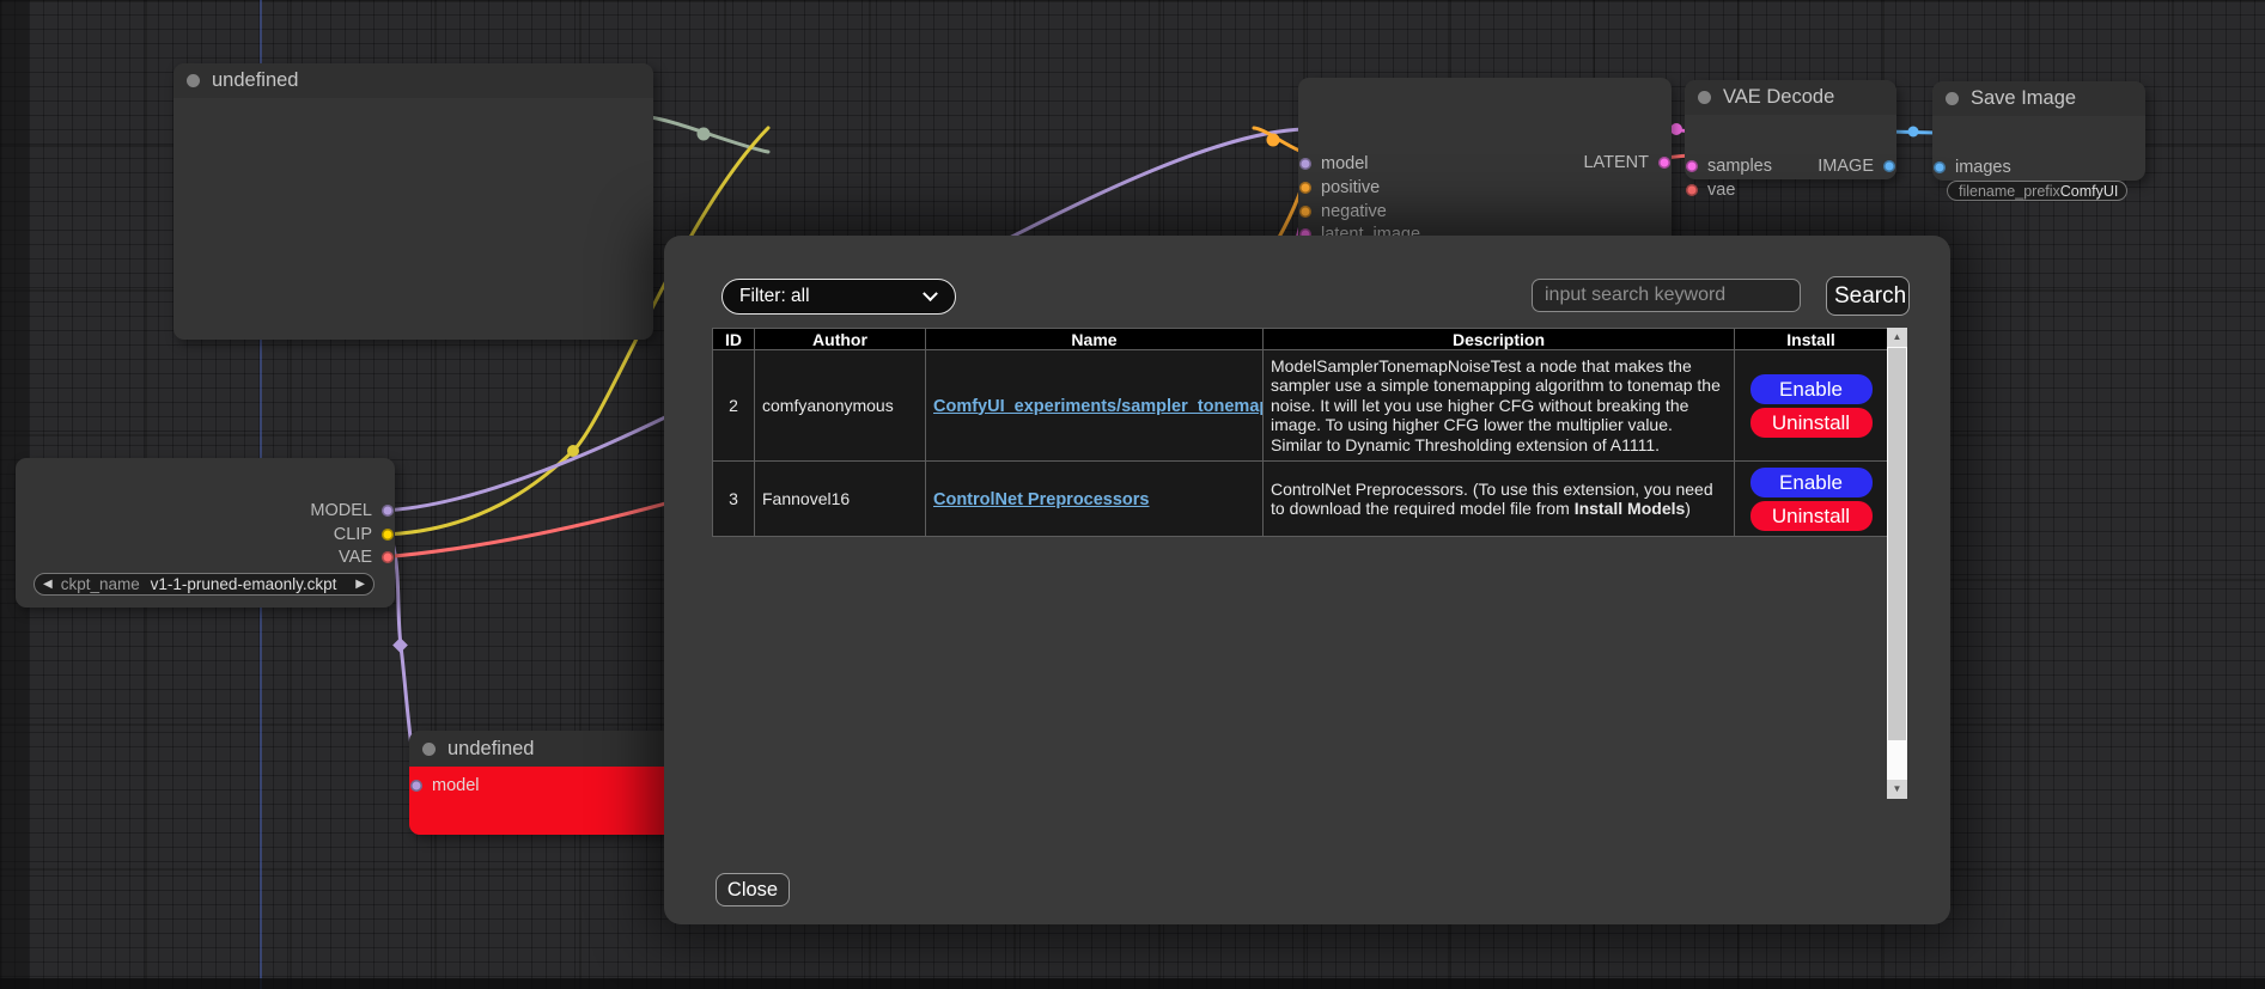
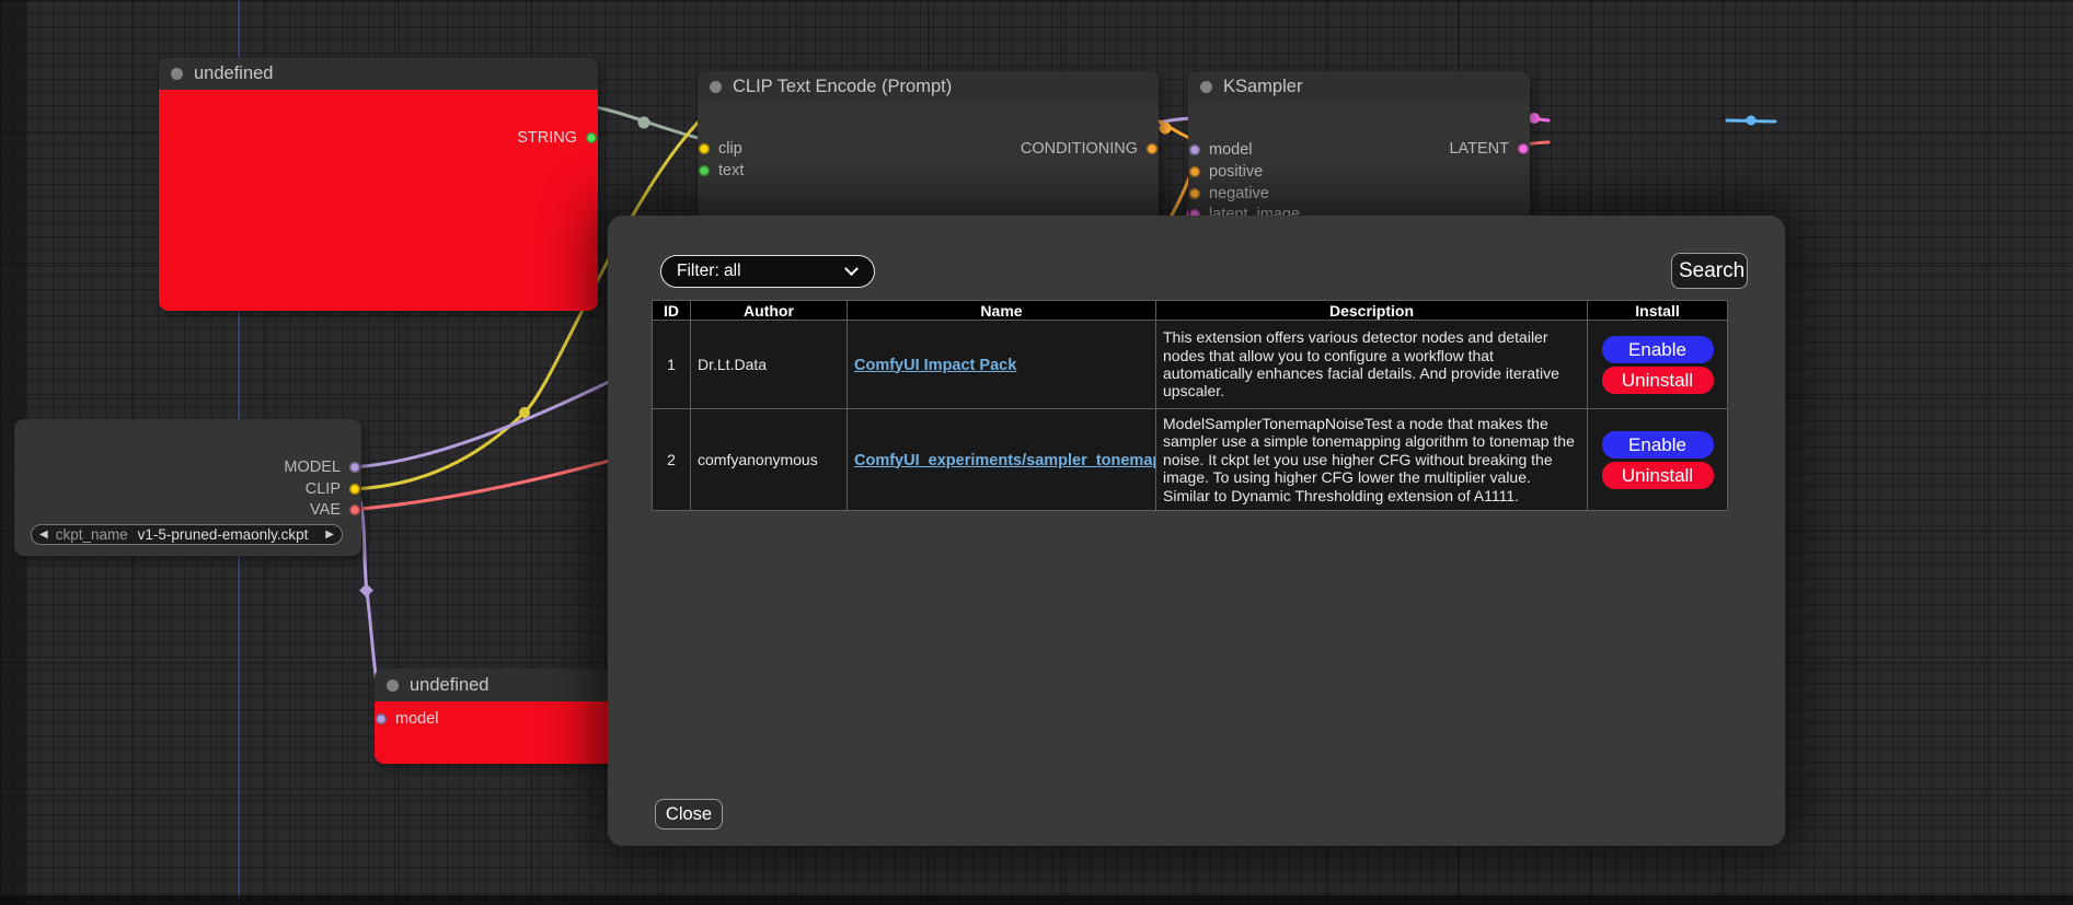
  undefined
+ STRING
+ CLIP Text Encode (Prompt)
+ clip
+ text
+ CONDITIONING
+ KSampler
  model
  positive
  negative
  latent_image
  LATENT
- VAE Decode
- samples
- vae
- IMAGE
- Save Image
- images
- filename_prefix
- ComfyUI
  MODEL
  CLIP
  VAE
  ◀
  ckpt_name
- v1-1-pruned-emaonly.ckpt
+ v1-5-pruned-emaonly.ckpt
  ▶
  undefined
  model
  Filter: all
- input search keyword
  Search
  ID	Author	Name	Description	Install
+ 1	Dr.Lt.Data	ComfyUI Impact Pack	This extension offers various detector nodes and detailer nodes that allow you to configure a workflow that automatically enhances facial details. And provide iterative upscaler.	Enable Uninstall
- 2	comfyanonymous	ComfyUI_experiments/sampler_tonema	ModelSamplerTonemapNoiseTest a node that makes the sampler use a simple tonemapping algorithm to tonemap the noise. It will let you use higher CFG without breaking the image. To using higher CFG lower the multiplier value. Similar to Dynamic Thresholding extension of A1111.	Enable Uninstall
+ 2	comfyanonymous	ComfyUI_experiments/sampler_tonema	ModelSamplerTonemapNoiseTest a node that makes the sampler use a simple tonemapping algorithm to tonemap the noise. It ckpt let you use higher CFG without breaking the image. To using higher CFG lower the multiplier value. Similar to Dynamic Thresholding extension of A1111.	Enable Uninstall
- 3	Fannovel16	ControlNet Preprocessors	ControlNet Preprocessors. (To use this extension, you need to download the required model file from Install Models)	Enable Uninstall
- ▲
- ▼
  Close
